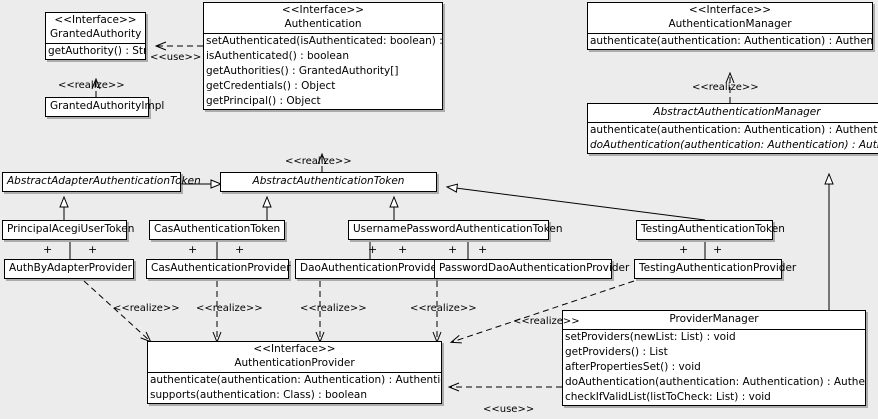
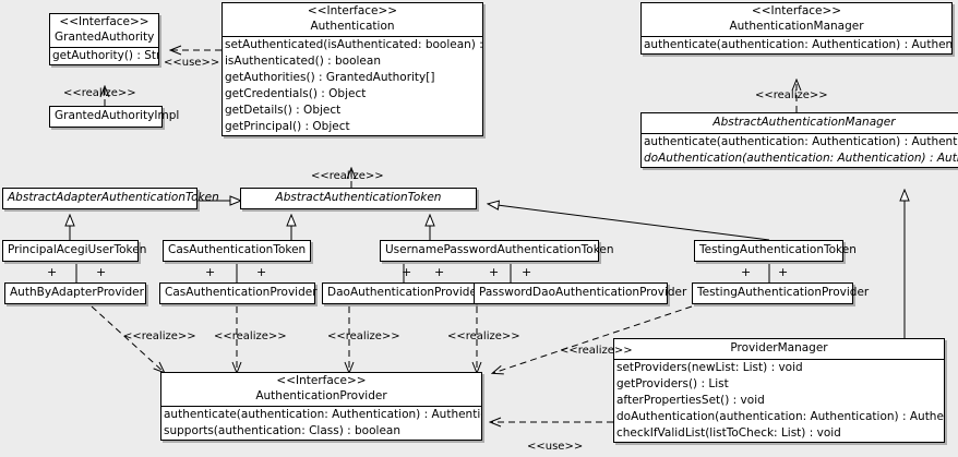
  <<Interface>>
  GrantedAuthority
  getAuthority() : St
  GrantedAuthorityImpl
  <<Interface>>
  Authentication
  setAuthenticated(isAuthenticated: boolean) :
  isAuthenticated() : boolean
  getAuthorities() : GrantedAuthority[]
  getCredentials() : Object
+ getDetails() : Object
  getPrincipal() : Object
  <<Interface>>
  AuthenticationManager
  authenticate(authentication: Authentication) : Authen
  AbstractAuthenticationManager
  authenticate(authentication: Authentication) : Authent
  doAuthentication(authentication: Authentication) : Aut
  AbstractAdapterAuthenticationToken
  AbstractAuthenticationToken
  PrincipalAcegiUserToken
  CasAuthenticationToken
  UsernamePasswordAuthenticationToken
  TestingAuthenticationToken
  AuthByAdapterProvider
  CasAuthenticationProvider
  DaoAuthenticationProvid
  PasswordDaoAuthenticationProvider
  TestingAuthenticationProvider
  <<Interface>>
  AuthenticationProvider
  authenticate(authentication: Authentication) : Authenti
  supports(authentication: Class) : boolean
  ProviderManager
  setProviders(newList: List) : void
  getProviders() : List
  afterPropertiesSet() : void
  doAuthentication(authentication: Authentication) : Authe
  checkIfValidList(listToCheck: List) : void
  <<use>>
  <<realize>>
  <<realize>>
  <<realize>>
  <<realize>>
  <<realize>>
  <<realize>>
  <<realize>>
  <<realize>>
  <<use>>
  +
  +
  +
  +
  +
  +
  +
  +
  +
  +
